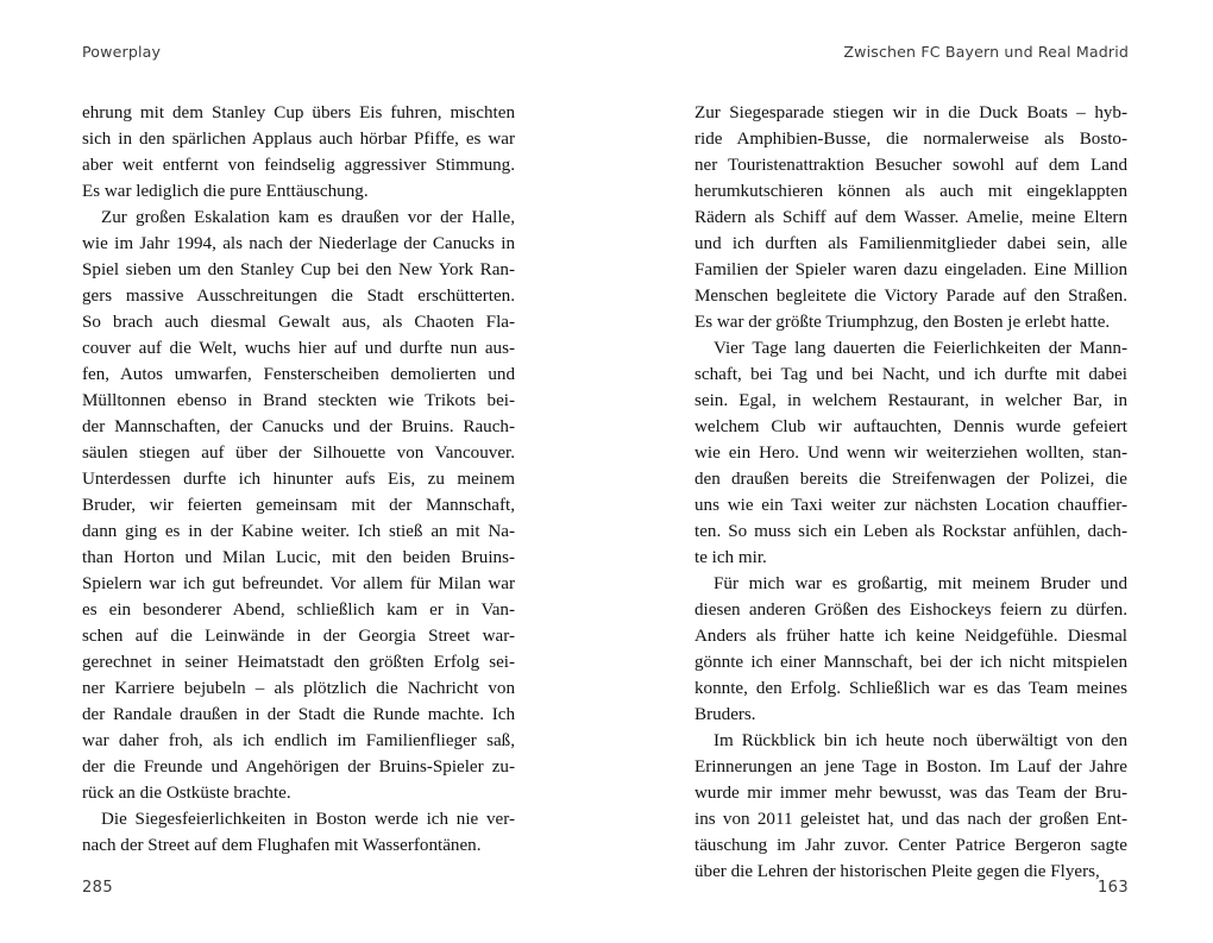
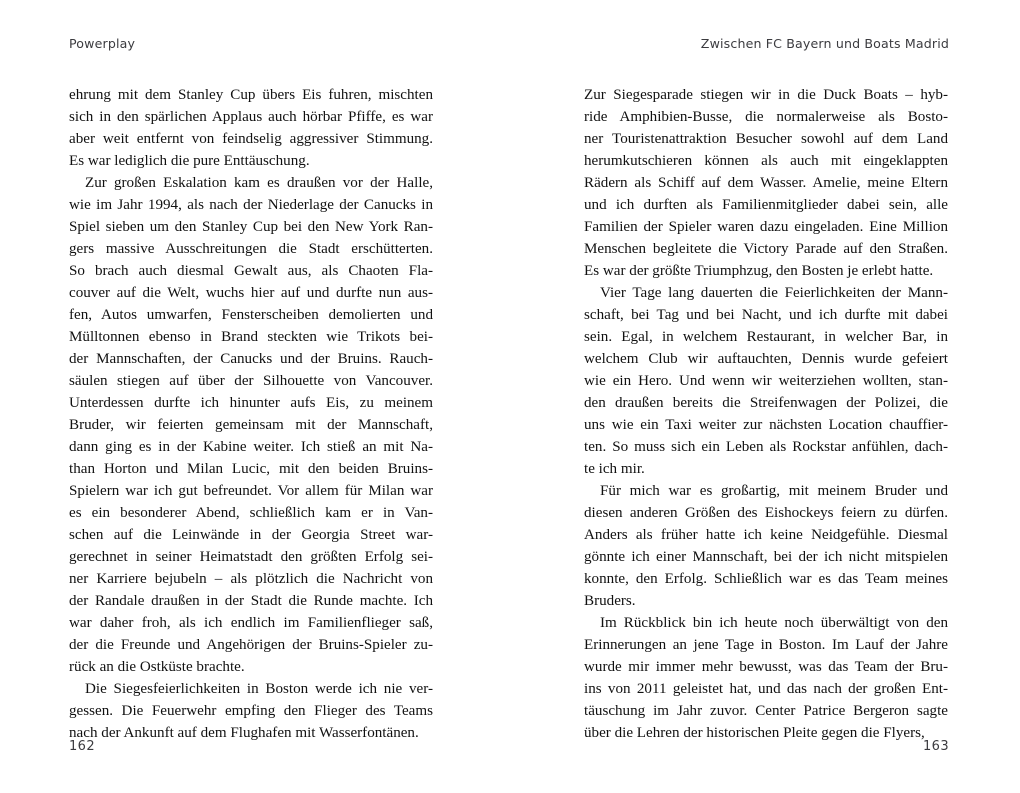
  Powerplay
  ehrung mit dem Stanley Cup übers Eis fuhren, mischten
  sich in den spärlichen Applaus auch hörbar Pfiffe, es war
  aber weit entfernt von feindselig aggressiver Stimmung.
  Es war lediglich die pure Enttäuschung.
  Zur großen Eskalation kam es draußen vor der Halle,
  wie im Jahr 1994, als nach der Niederlage der Canucks in
  Spiel sieben um den Stanley Cup bei den New York Ran-
  gers massive Ausschreitungen die Stadt erschütterten.
  So brach auch diesmal Gewalt aus, als Chaoten Fla-
  couver auf die Welt, wuchs hier auf und durfte nun aus-
  fen, Autos umwarfen, Fensterscheiben demolierten und
  Mülltonnen ebenso in Brand steckten wie Trikots bei-
  der Mannschaften, der Canucks und der Bruins. Rauch-
  säulen stiegen auf über der Silhouette von Vancouver.
  Unterdessen durfte ich hinunter aufs Eis, zu meinem
  Bruder, wir feierten gemeinsam mit der Mannschaft,
  dann ging es in der Kabine weiter. Ich stieß an mit Na-
  than Horton und Milan Lucic, mit den beiden Bruins-
  Spielern war ich gut befreundet. Vor allem für Milan war
  es ein besonderer Abend, schließlich kam er in Van-
  schen auf die Leinwände in der Georgia Street war-
  gerechnet in seiner Heimatstadt den größten Erfolg sei-
  ner Karriere bejubeln – als plötzlich die Nachricht von
  der Randale draußen in der Stadt die Runde machte. Ich
  war daher froh, als ich endlich im Familienflieger saß,
  der die Freunde und Angehörigen der Bruins-Spieler zu-
  rück an die Ostküste brachte.
  Die Siegesfeierlichkeiten in Boston werde ich nie ver-
+ gessen. Die Feuerwehr empfing den Flieger des Teams
- nach der Street auf dem Flughafen mit Wasserfontänen.
+ nach der Ankunft auf dem Flughafen mit Wasserfontänen.
- 285
+ 162
- Zwischen FC Bayern und Real Madrid
+ Zwischen FC Bayern und Boats Madrid
  Zur Siegesparade stiegen wir in die Duck Boats – hyb-
  ride Amphibien-Busse, die normalerweise als Bosto-
  ner Touristenattraktion Besucher sowohl auf dem Land
  herumkutschieren können als auch mit eingeklappten
  Rädern als Schiff auf dem Wasser. Amelie, meine Eltern
  und ich durften als Familienmitglieder dabei sein, alle
  Familien der Spieler waren dazu eingeladen. Eine Million
  Menschen begleitete die Victory Parade auf den Straßen.
  Es war der größte Triumphzug, den Bosten je erlebt hatte.
  Vier Tage lang dauerten die Feierlichkeiten der Mann-
  schaft, bei Tag und bei Nacht, und ich durfte mit dabei
  sein. Egal, in welchem Restaurant, in welcher Bar, in
  welchem Club wir auftauchten, Dennis wurde gefeiert
  wie ein Hero. Und wenn wir weiterziehen wollten, stan-
  den draußen bereits die Streifenwagen der Polizei, die
  uns wie ein Taxi weiter zur nächsten Location chauffier-
  ten. So muss sich ein Leben als Rockstar anfühlen, dach-
  te ich mir.
  Für mich war es großartig, mit meinem Bruder und
  diesen anderen Größen des Eishockeys feiern zu dürfen.
  Anders als früher hatte ich keine Neidgefühle. Diesmal
  gönnte ich einer Mannschaft, bei der ich nicht mitspielen
  konnte, den Erfolg. Schließlich war es das Team meines
  Bruders.
  Im Rückblick bin ich heute noch überwältigt von den
  Erinnerungen an jene Tage in Boston. Im Lauf der Jahre
  wurde mir immer mehr bewusst, was das Team der Bru-
  ins von 2011 geleistet hat, und das nach der großen Ent-
  täuschung im Jahr zuvor. Center Patrice Bergeron sagte
  über die Lehren der historischen Pleite gegen die Flyers,
  163
